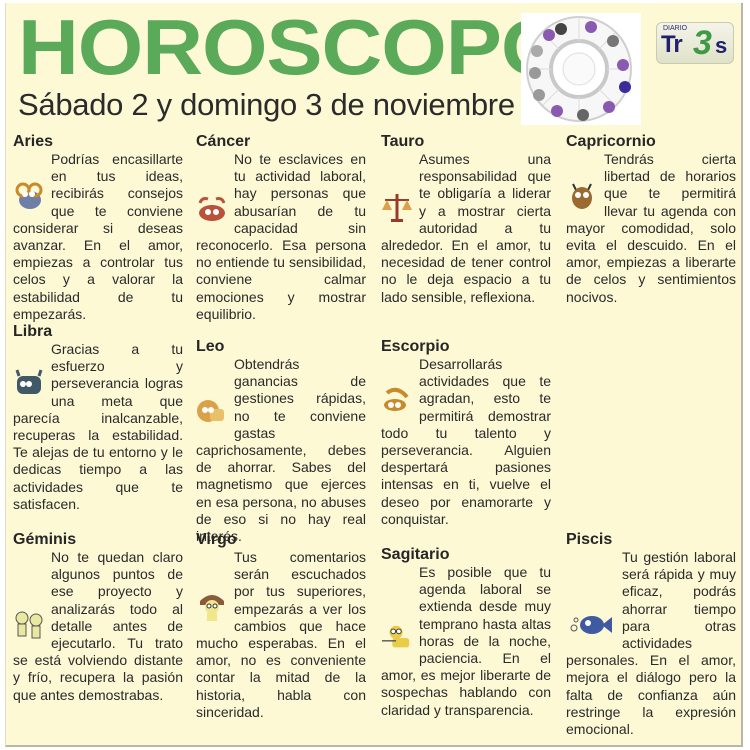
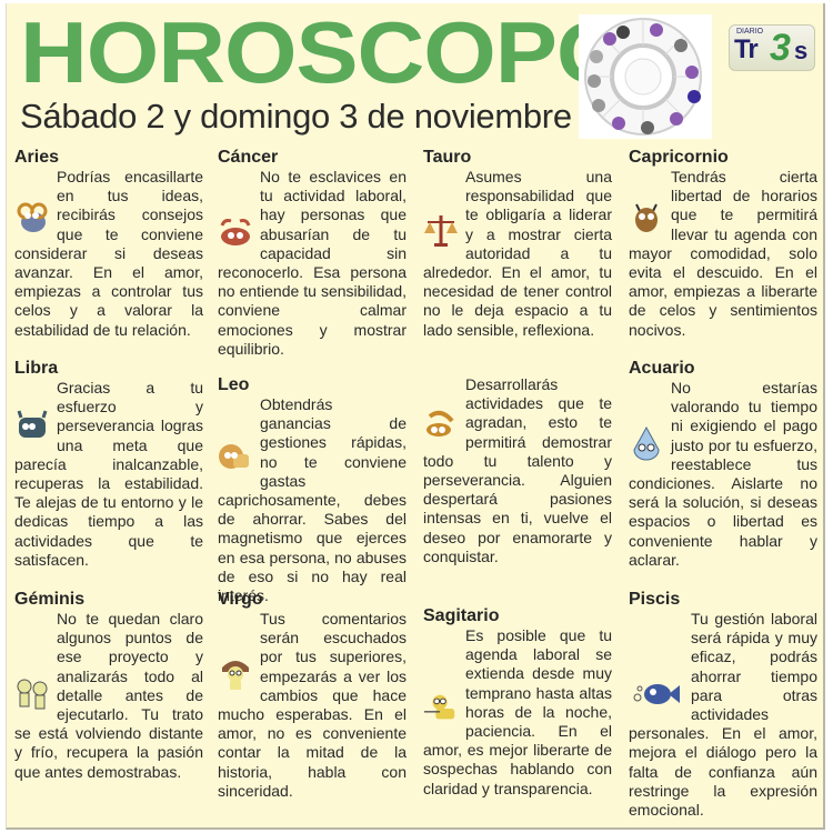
  HOROSCOP
  Sábado 2 y domingo 3 de noviembre
  Tr
  3
  s
  Aries
- Podrías encasillarte en tus ideas, recibirás consejos que te conviene considerar si deseas avanzar. En el amor, empiezas a controlar tus celos y a valorar la estabilidad de tu empezarás.
+ Podrías encasillarte en tus ideas, recibirás consejos que te conviene considerar si deseas avanzar. En el amor, empiezas a controlar tus celos y a valorar la estabilidad de tu relación.
  Cáncer
  No te esclavices en tu actividad laboral, hay personas que abusarían de tu capacidad sin reconocerlo. Esa persona no entiende tu sensibilidad, conviene calmar emociones y mostrar equilibrio.
  Tauro
  Asumes una responsabilidad que te obligaría a liderar y a mostrar cierta autoridad a tu alrededor. En el amor, tu necesidad de tener control no le deja espacio a tu lado sensible, reflexiona.
  Capricornio
  Tendrás cierta libertad de horarios que te permitirá llevar tu agenda con mayor comodidad, solo evita el descuido. En el amor, empiezas a liberarte de celos y sentimientos nocivos.
  Libra
  Gracias a tu esfuerzo y perseverancia logras una meta que parecía inalcanzable, recuperas la estabilidad. Te alejas de tu entorno y le dedicas tiempo a las actividades que te satisfacen.
  Leo
  Obtendrás ganancias de gestiones rápidas, no te conviene gastas caprichosamente, debes de ahorrar. Sabes del magnetismo que ejerces en esa persona, no abuses de eso si no hay real interés.
- Escorpio
  Desarrollarás actividades que te agradan, esto te permitirá demostrar todo tu talento y perseverancia. Alguien despertará pasiones intensas en ti, vuelve el deseo por enamorarte y conquistar.
+ Acuario
+ No estarías valorando tu tiempo ni exigiendo el pago justo por tu esfuerzo, reestablece tus condiciones. Aislarte no será la solución, si deseas espacios o libertad es conveniente hablar y aclarar.
  Géminis
  No te quedan claro algunos puntos de ese proyecto y analizarás todo al detalle antes de ejecutarlo. Tu trato se está volviendo distante y frío, recupera la pasión que antes demostrabas.
  Virgo
  Tus comentarios serán escuchados por tus superiores, empezarás a ver los cambios que hace mucho esperabas. En el amor, no es conveniente contar la mitad de la historia, habla con sinceridad.
  Sagitario
  Es posible que tu agenda laboral se extienda desde muy temprano hasta altas horas de la noche, paciencia. En el amor, es mejor liberarte de sospechas hablando con claridad y transparencia.
  Piscis
  Tu gestión laboral será rápida y muy eficaz, podrás ahorrar tiempo para otras actividades personales. En el amor, mejora el diálogo pero la falta de confianza aún restringe la expresión emocional.
